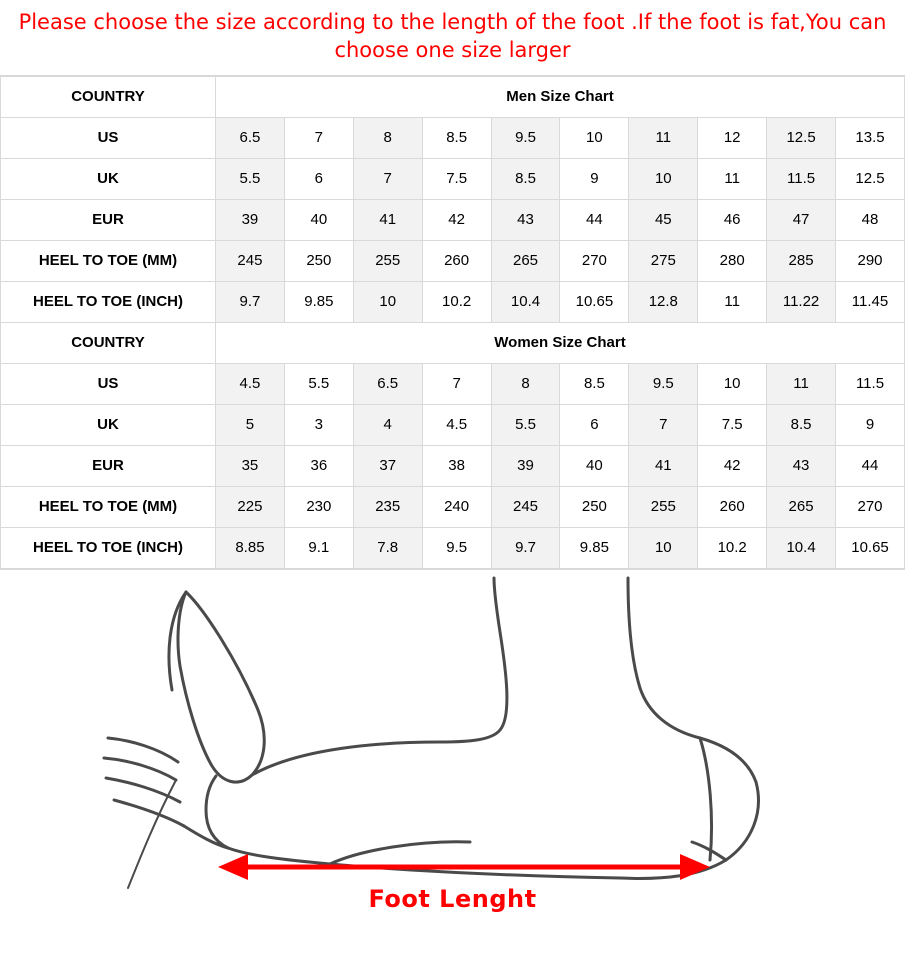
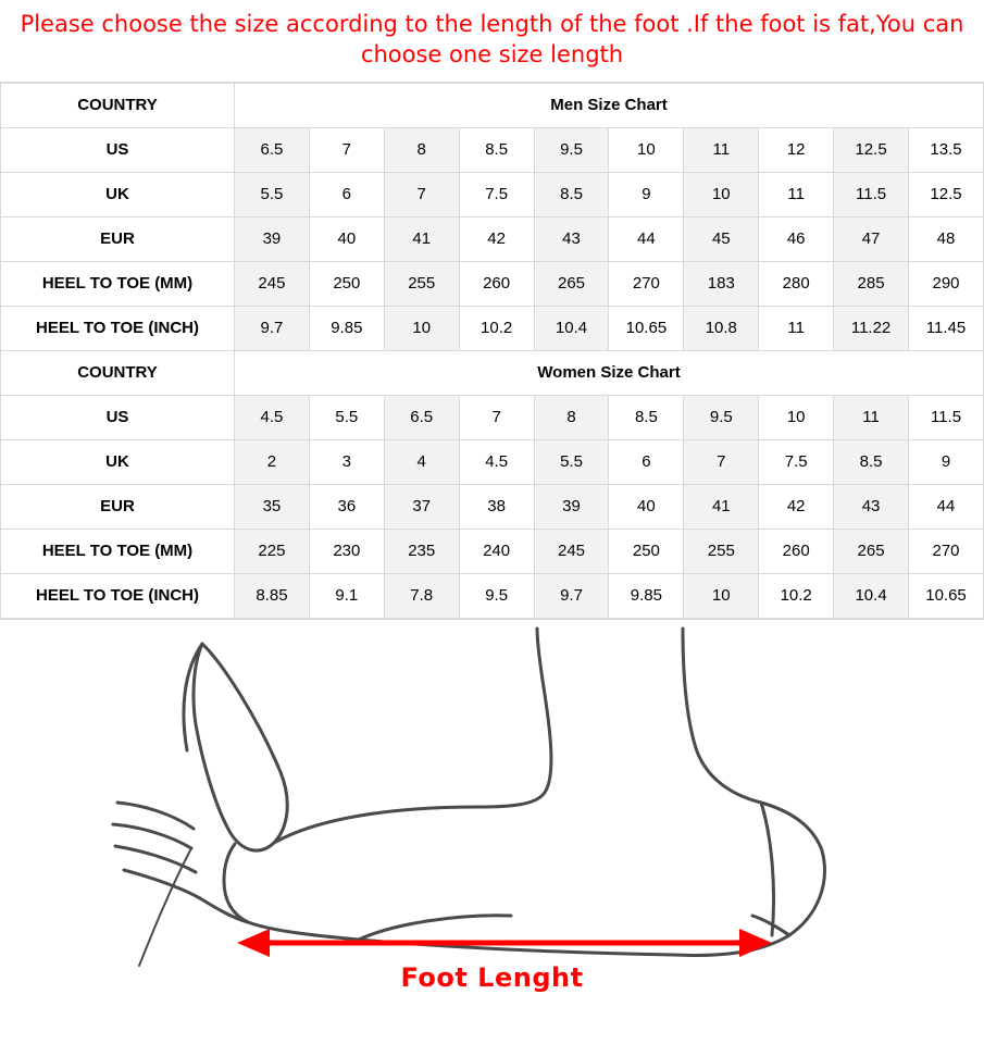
- Please choose the size according to the length of the foot .If the foot is fat,You can choose one size larger
+ Please choose the size according to the length of the foot .If the foot is fat,You can choose one size length
  COUNTRY	Men Size Chart
  US	6.5	7	8	8.5	9.5	10	11	12	12.5	13.5
  UK	5.5	6	7	7.5	8.5	9	10	11	11.5	12.5
  EUR	39	40	41	42	43	44	45	46	47	48
- HEEL TO TOE (MM)	245	250	255	260	265	270	275	280	285	290
+ HEEL TO TOE (MM)	245	250	255	260	265	270	183	280	285	290
- HEEL TO TOE (INCH)	9.7	9.85	10	10.2	10.4	10.65	12.8	11	11.22	11.45
+ HEEL TO TOE (INCH)	9.7	9.85	10	10.2	10.4	10.65	10.8	11	11.22	11.45
  COUNTRY	Women Size Chart
  US	4.5	5.5	6.5	7	8	8.5	9.5	10	11	11.5
- UK	5	3	4	4.5	5.5	6	7	7.5	8.5	9
+ UK	2	3	4	4.5	5.5	6	7	7.5	8.5	9
  EUR	35	36	37	38	39	40	41	42	43	44
  HEEL TO TOE (MM)	225	230	235	240	245	250	255	260	265	270
  HEEL TO TOE (INCH)	8.85	9.1	7.8	9.5	9.7	9.85	10	10.2	10.4	10.65
  Foot Lenght
